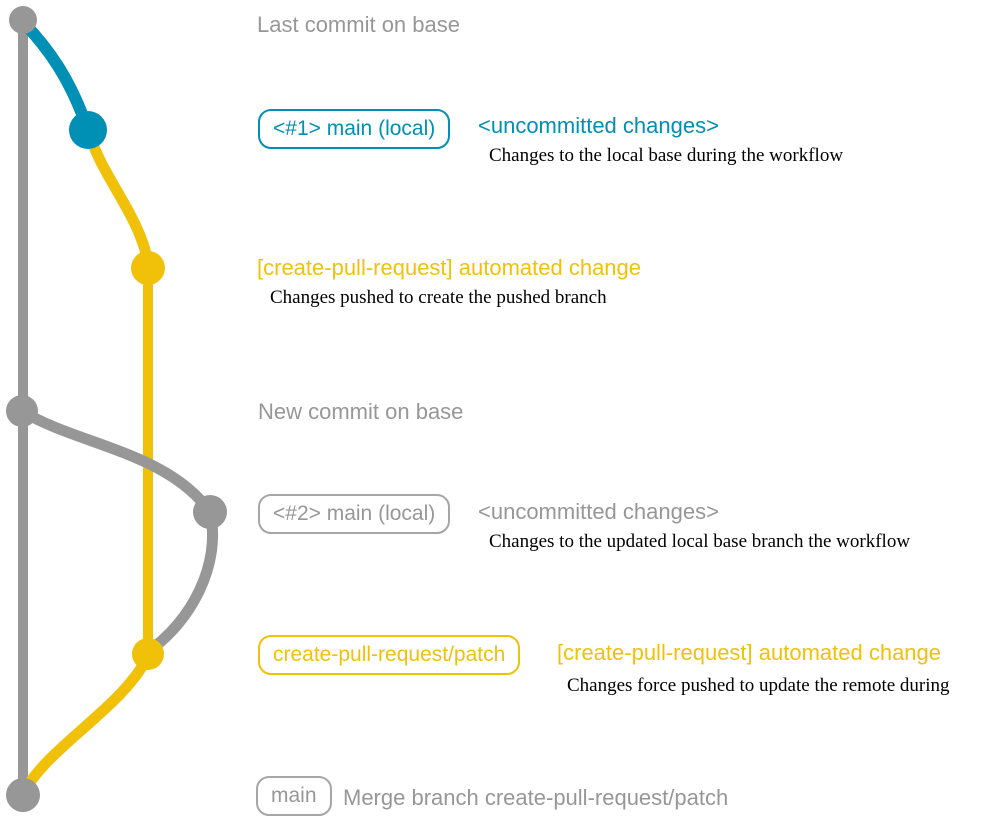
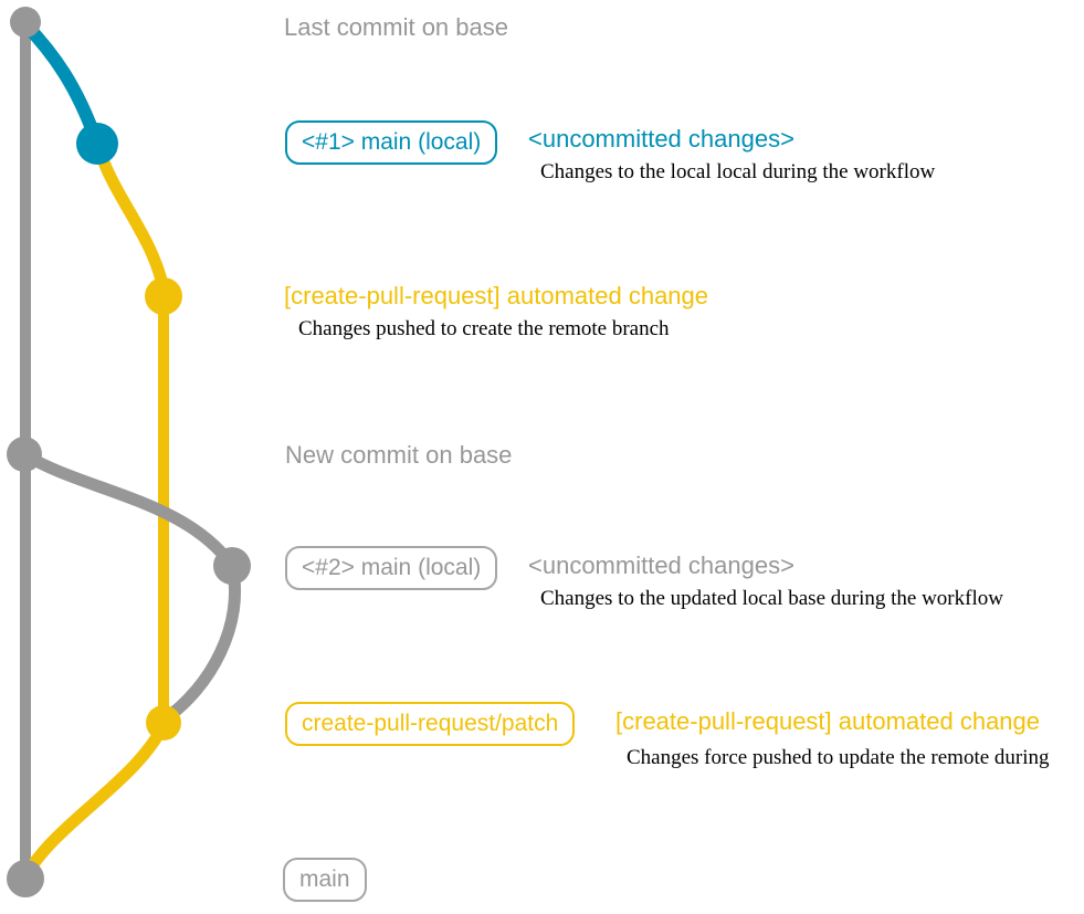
  Last commit on base
  <#1> main (local)
  <uncommitted changes>
- Changes to the local base during the workflow
+ Changes to the local local during the workflow
  [create-pull-request] automated change
- Changes pushed to create the pushed branch
+ Changes pushed to create the remote branch
  New commit on base
  <#2> main (local)
  <uncommitted changes>
- Changes to the updated local base branch the workflow
+ Changes to the updated local base during the workflow
  create-pull-request/patch
  [create-pull-request] automated change
  Changes force pushed to update the remote during
  main
- Merge branch create-pull-request/patch
